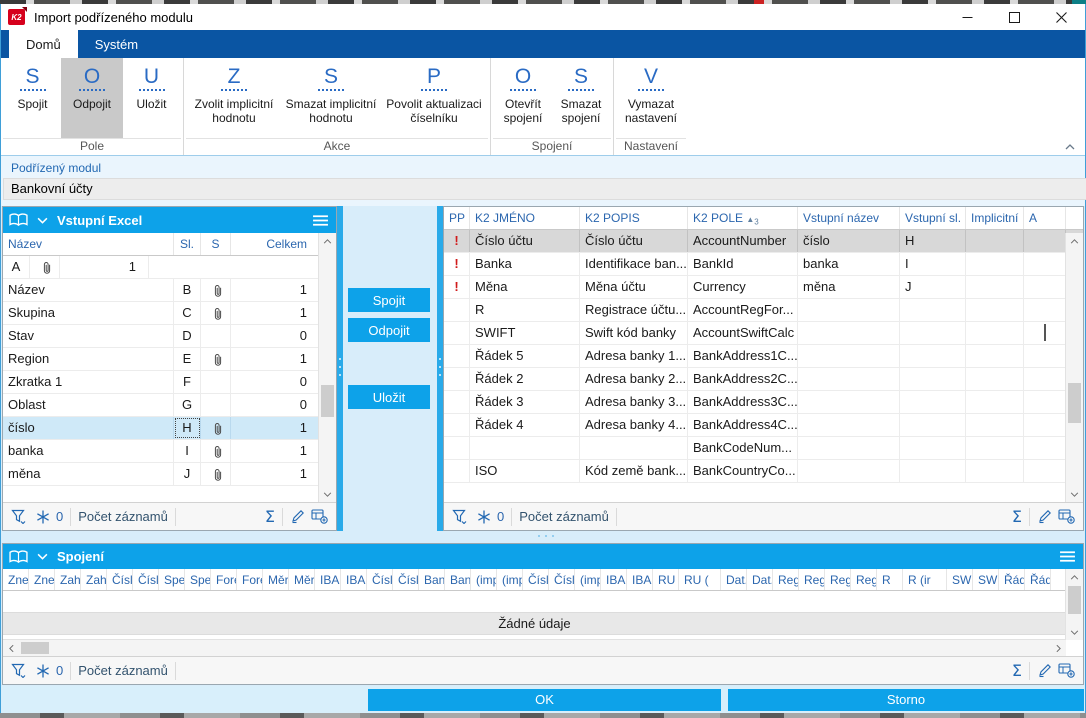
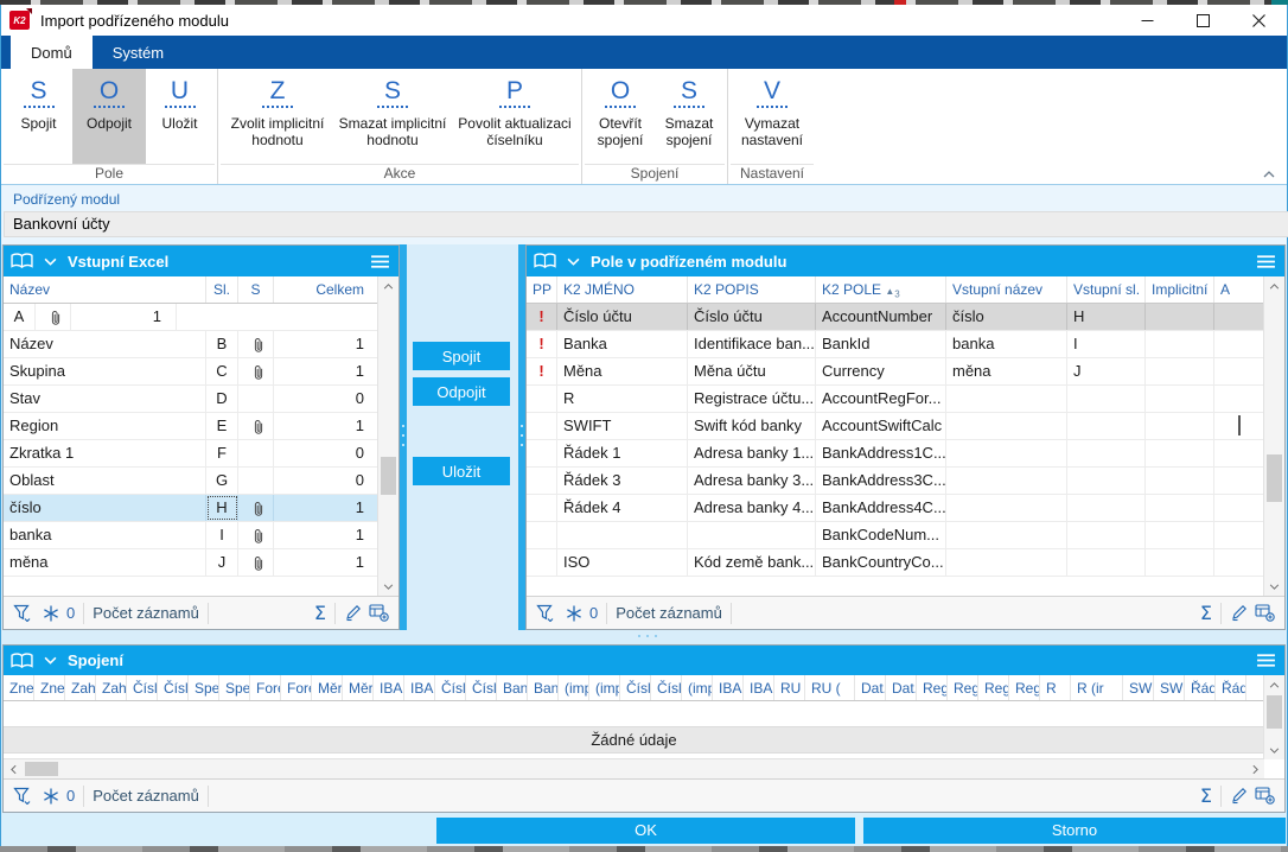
  K2
  Import podřízeného modulu
  Domů
  Systém
  S
  Spojit
  O
  Odpojit
  U
  Uložit
  Pole
  Z
  Zvolit implicitní hodnotu
  S
  Smazat implicitní hodnotu
  P
  Povolit aktualizaci číselníku
  Akce
  O
  Otevřít spojení
  S
  Smazat spojení
  Spojení
  V
  Vymazat nastavení
  Nastavení
  Podřízený modul
  Bankovní účty
  Vstupní Excel
  Název
  Sl.
  S
  Celkem
  A
  1
  Název
  B
  1
  Skupina
  C
  1
  Stav
  D
  0
  Region
  E
  1
  Zkratka 1
  F
  0
  Oblast
  G
  0
  číslo
  H
  1
  banka
  I
  1
  měna
  J
  1
  0
  Počet záznamů
  Σ
  Spojit
  Odpojit
  Uložit
+ Pole v podřízeném modulu
  PP
  K2 JMÉNO
  K2 POPIS
  K2 POLE ▲3
  Vstupní název
  Vstupní sl.
  Implicitní
  A
  !
  Číslo účtu
  Číslo účtu
  AccountNumber
  číslo
  H
  !
  Banka
  Identifikace ban...
  BankId
  banka
  I
  !
  Měna
  Měna účtu
  Currency
  měna
  J
  R
  Registrace účtu...
  AccountRegFor...
  SWIFT
  Swift kód banky
  AccountSwiftCalc
- Řádek 5
+ Řádek 1
  Adresa banky 1...
  BankAddress1C...
- Řádek 2
- Adresa banky 2...
- BankAddress2C...
  Řádek 3
  Adresa banky 3...
  BankAddress3C...
  Řádek 4
  Adresa banky 4...
  BankAddress4C...
  BankCodeNum...
  ISO
  Kód země bank...
  BankCountryCo...
  0
  Počet záznamů
  Σ
  Spojení
  Zne
  Zne
  Zah
  Zah
  Čísl
  Čísl
  Spe
  Spe
  For
  For
  Měr
  Měr
  IBA
  IBA
  Čísl
  Čísl
  Ban
  Ban
  (im
  (im
  Čísl
  Čísl
  (im
  IBA
  IBA
  RU
  RU (
  Dat
  Dat
  Reg
  Reg
  Reg
  Reg
  R
  R (ir
  Řád
  Řád
  Žádné údaje
  0
  Počet záznamů
  Σ
  OK
  Storno
